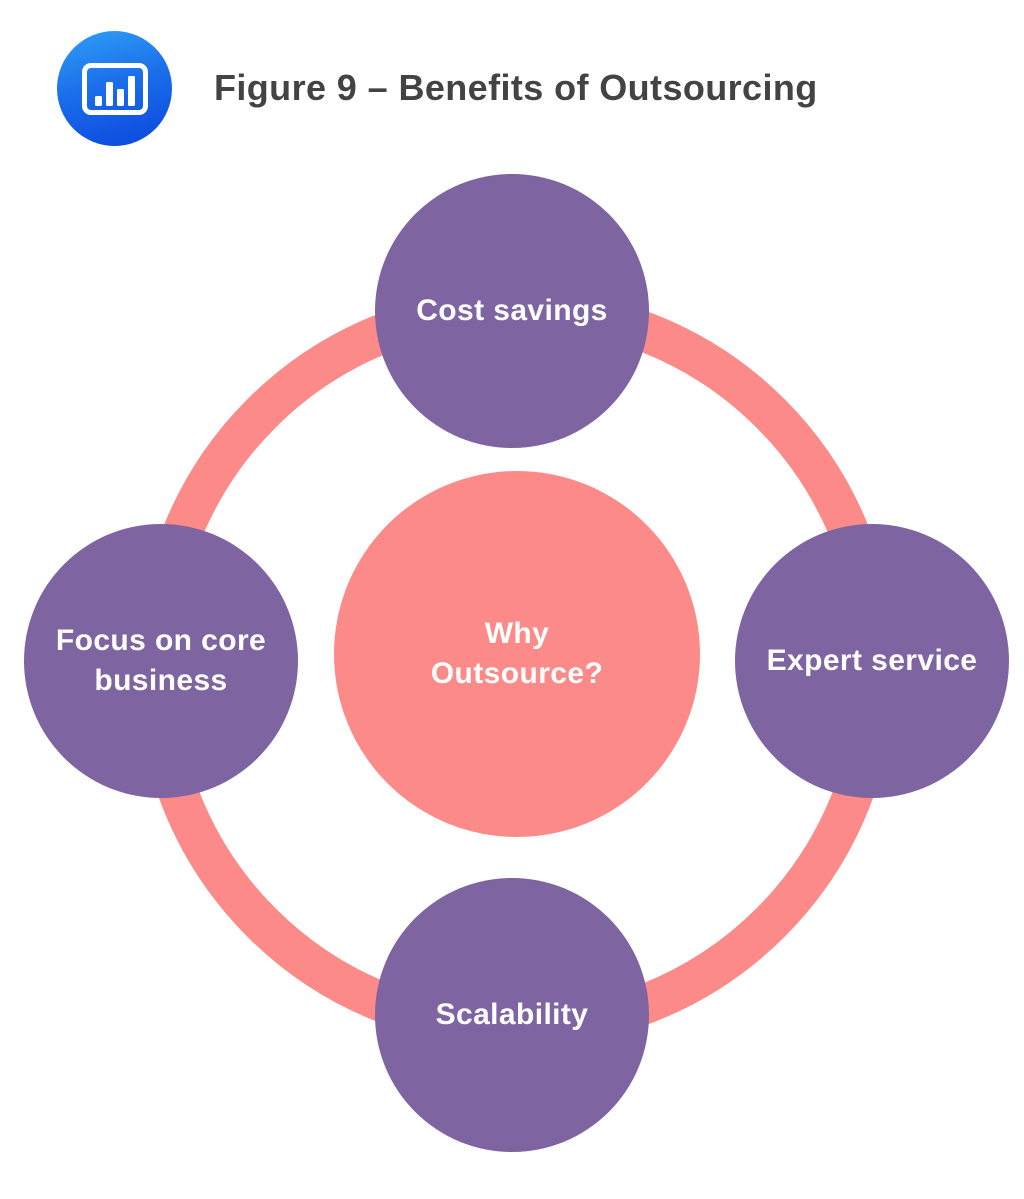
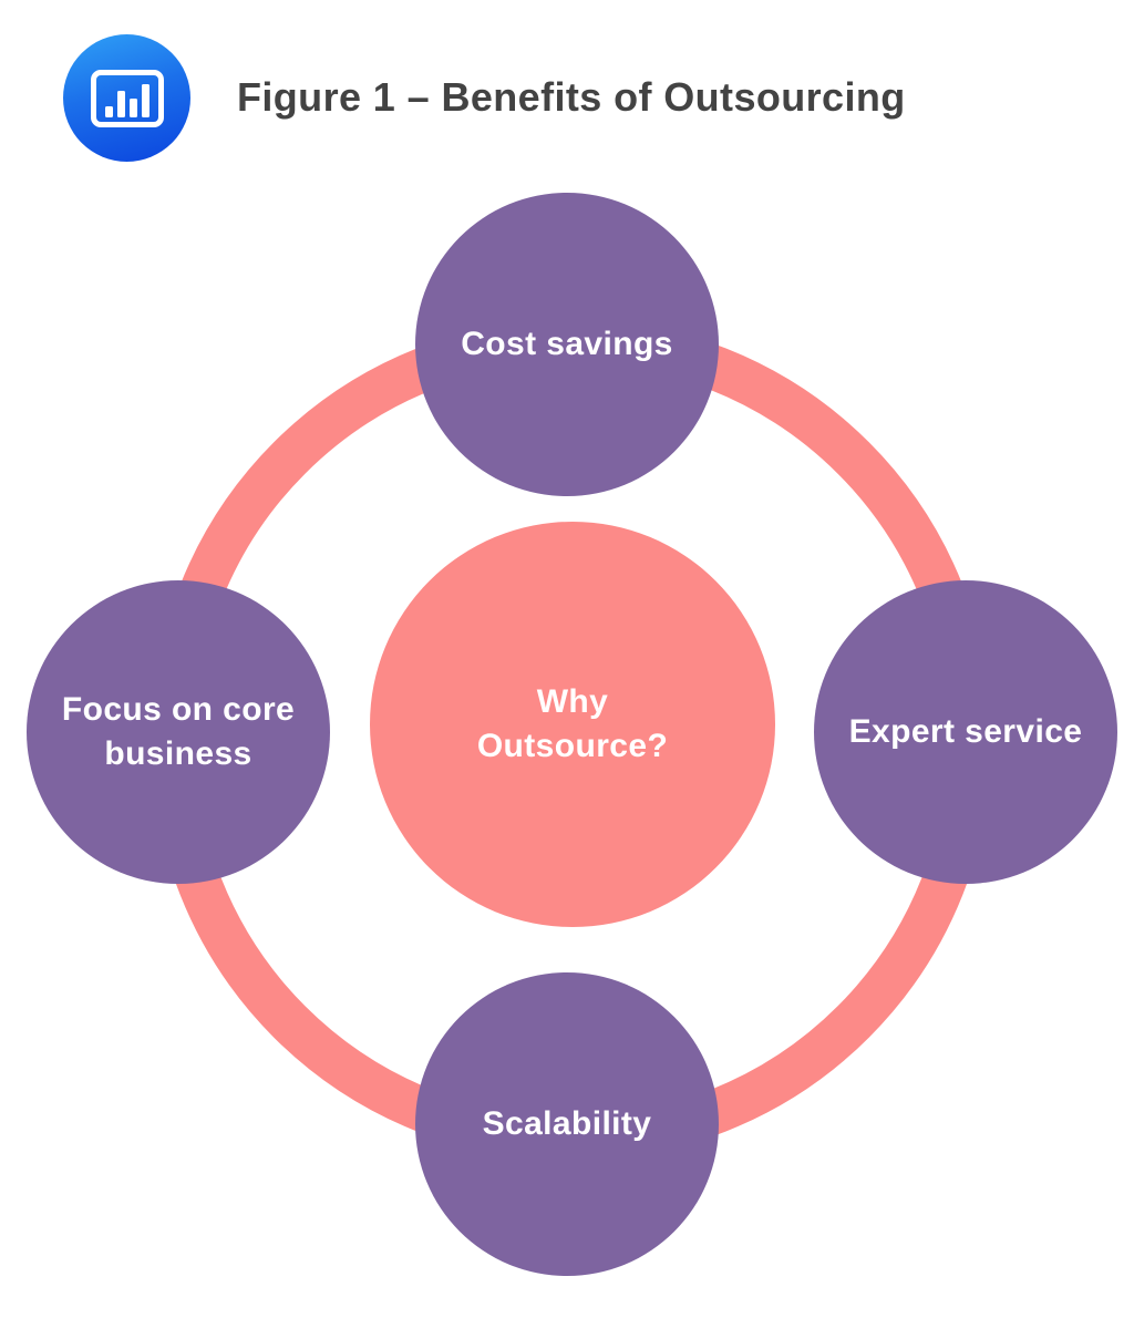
- Figure 9 – Benefits of Outsourcing
+ Figure 1 – Benefits of Outsourcing
  Cost savings
  Expert service
  Scalability
  Focus on core
  business
  Why
  Outsource?
